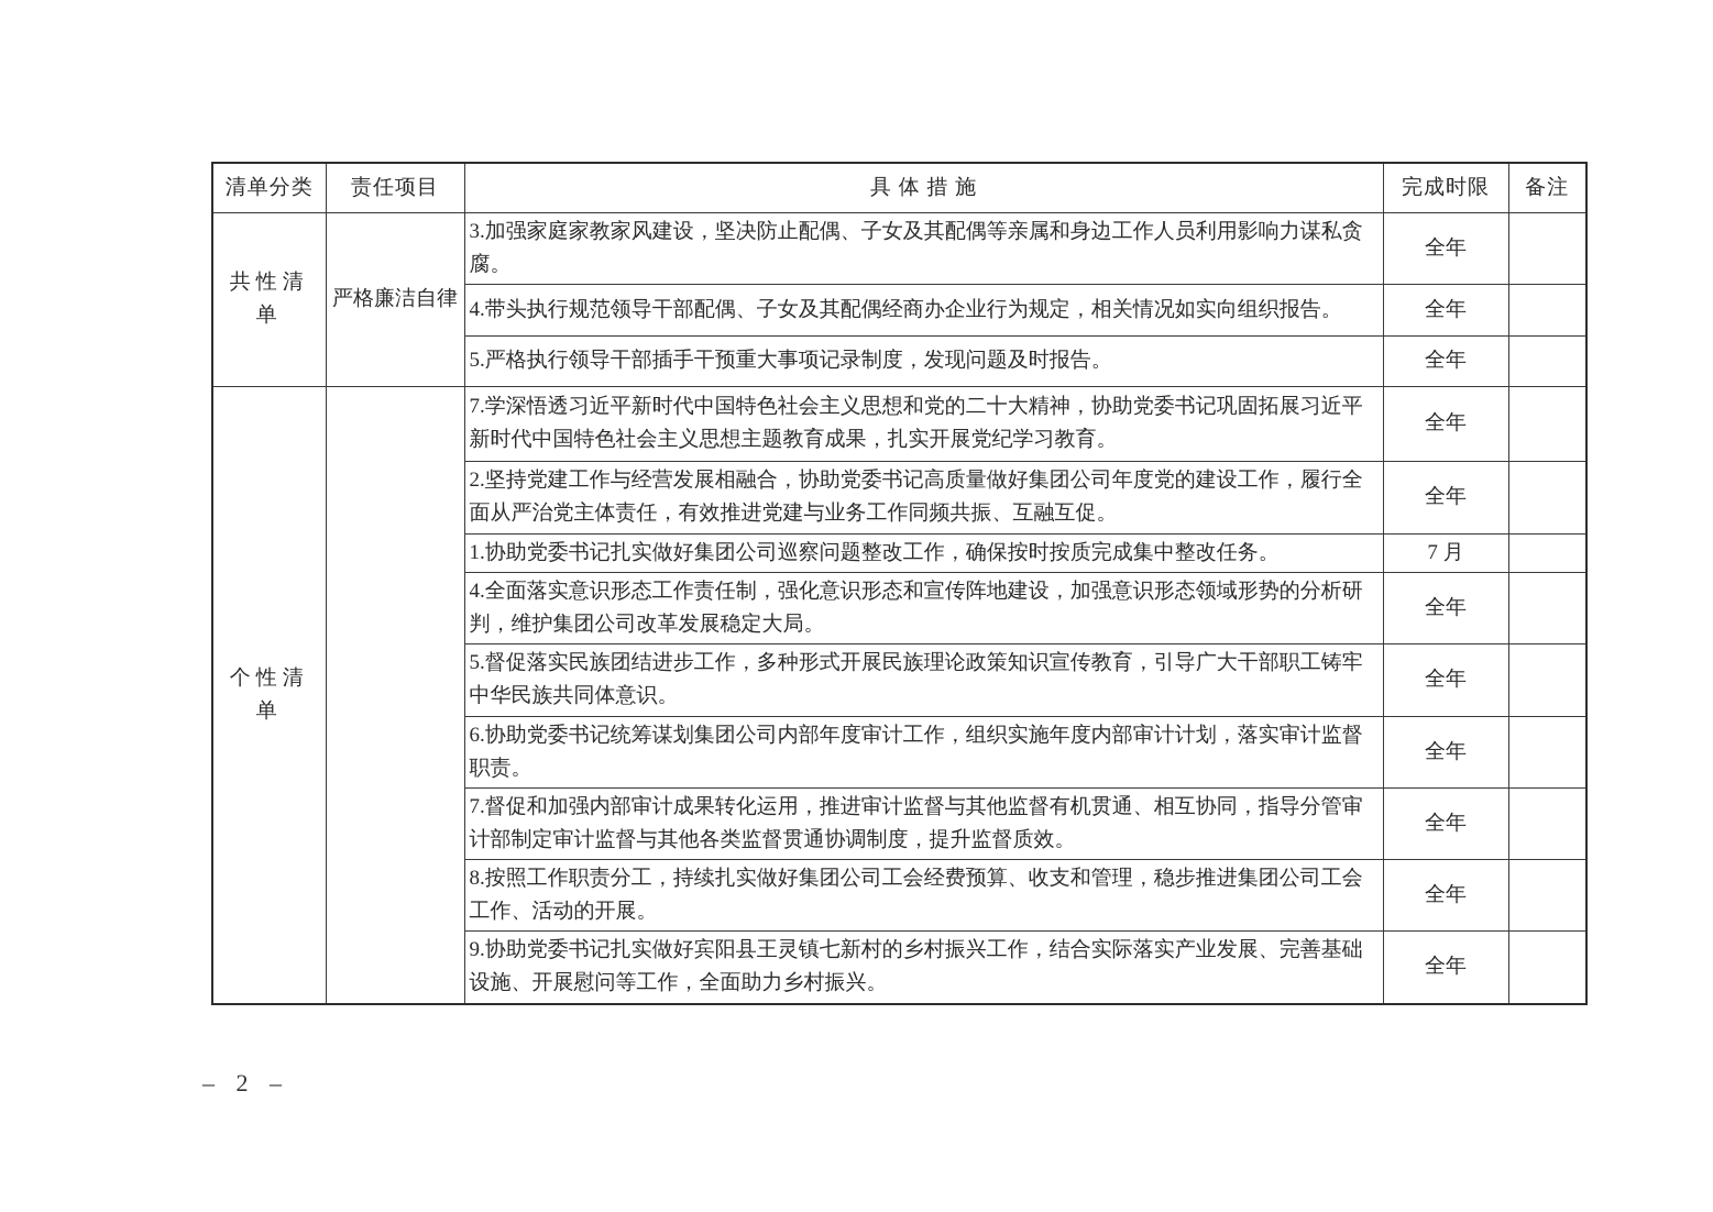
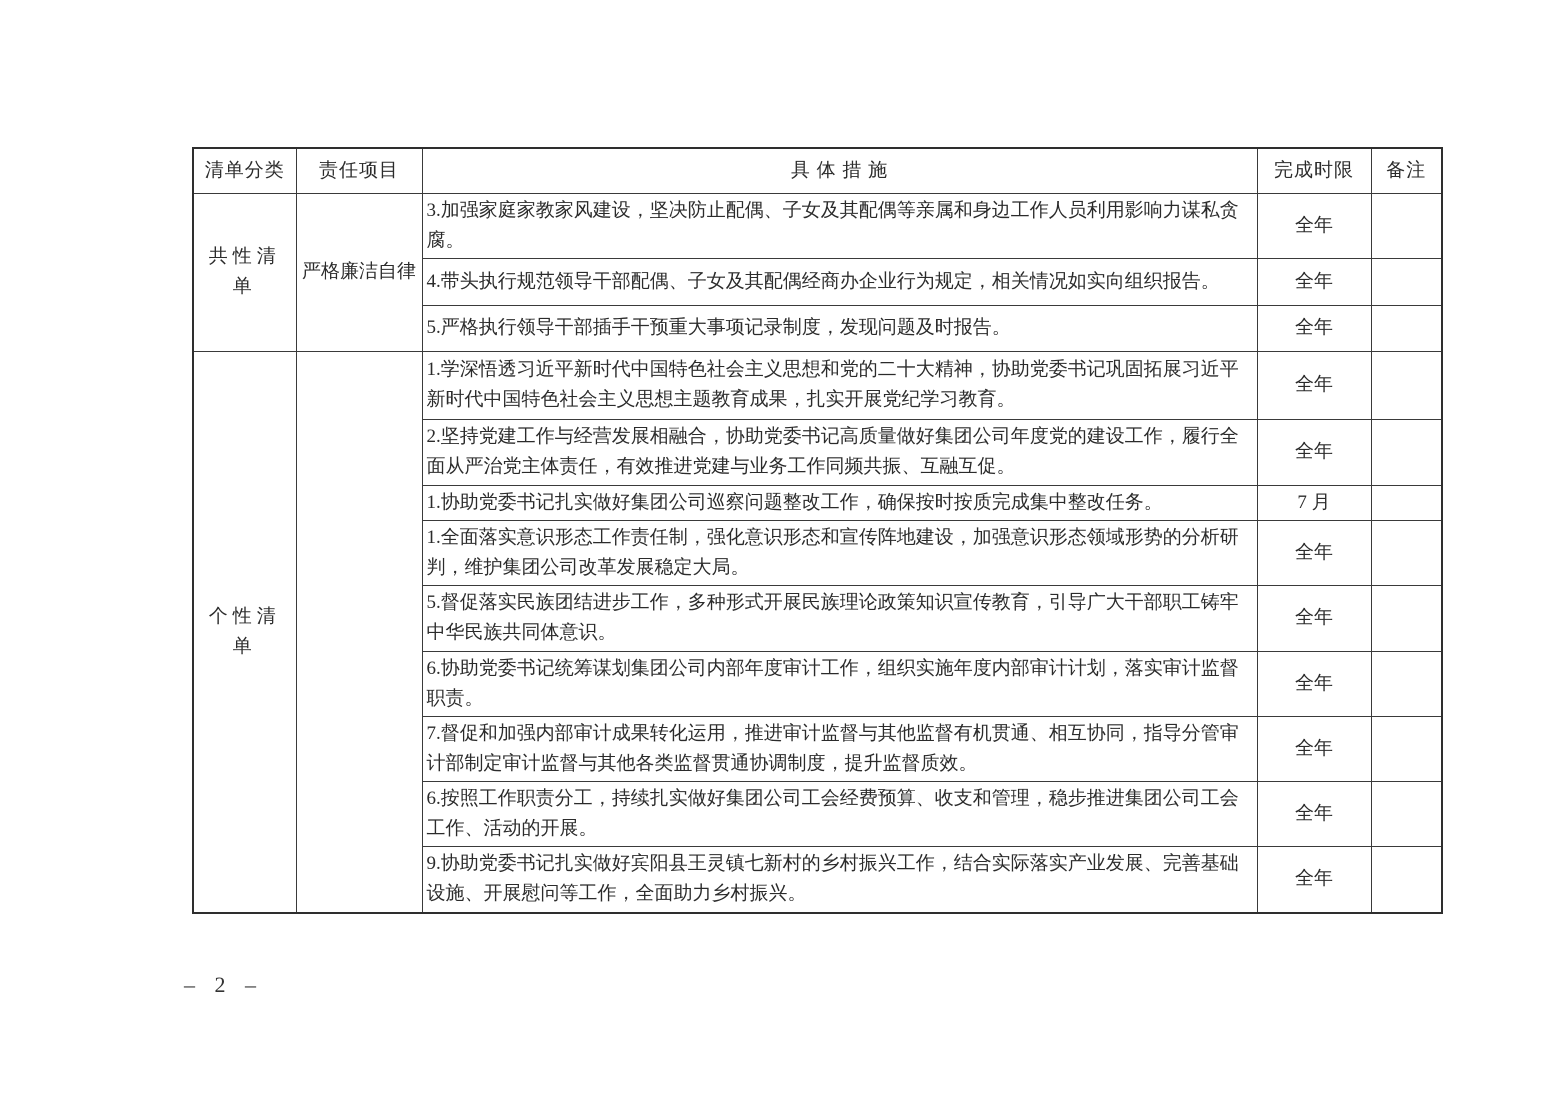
  清单分类	责任项目	具 体 措 施	完成时限	备注
  共性清单	严格廉洁自律	3.加强家庭家教家风建设，坚决防止配偶、子女及其配偶等亲属和身边工作人员利用影响力谋私贪腐。	全年
  4.带头执行规范领导干部配偶、子女及其配偶经商办企业行为规定，相关情况如实向组织报告。	全年
  5.严格执行领导干部插手干预重大事项记录制度，发现问题及时报告。	全年
- 个性清单		7.学深悟透习近平新时代中国特色社会主义思想和党的二十大精神，协助党委书记巩固拓展习近平新时代中国特色社会主义思想主题教育成果，扎实开展党纪学习教育。	全年
+ 个性清单		1.学深悟透习近平新时代中国特色社会主义思想和党的二十大精神，协助党委书记巩固拓展习近平新时代中国特色社会主义思想主题教育成果，扎实开展党纪学习教育。	全年
  2.坚持党建工作与经营发展相融合，协助党委书记高质量做好集团公司年度党的建设工作，履行全面从严治党主体责任，有效推进党建与业务工作同频共振、互融互促。	全年
  1.协助党委书记扎实做好集团公司巡察问题整改工作，确保按时按质完成集中整改任务。	7 月
- 4.全面落实意识形态工作责任制，强化意识形态和宣传阵地建设，加强意识形态领域形势的分析研判，维护集团公司改革发展稳定大局。	全年
+ 1.全面落实意识形态工作责任制，强化意识形态和宣传阵地建设，加强意识形态领域形势的分析研判，维护集团公司改革发展稳定大局。	全年
  5.督促落实民族团结进步工作，多种形式开展民族理论政策知识宣传教育，引导广大干部职工铸牢中华民族共同体意识。	全年
  6.协助党委书记统筹谋划集团公司内部年度审计工作，组织实施年度内部审计计划，落实审计监督职责。	全年
  7.督促和加强内部审计成果转化运用，推进审计监督与其他监督有机贯通、相互协同，指导分管审计部制定审计监督与其他各类监督贯通协调制度，提升监督质效。	全年
- 8.按照工作职责分工，持续扎实做好集团公司工会经费预算、收支和管理，稳步推进集团公司工会工作、活动的开展。	全年
+ 6.按照工作职责分工，持续扎实做好集团公司工会经费预算、收支和管理，稳步推进集团公司工会工作、活动的开展。	全年
  9.协助党委书记扎实做好宾阳县王灵镇七新村的乡村振兴工作，结合实际落实产业发展、完善基础设施、开展慰问等工作，全面助力乡村振兴。	全年
  – 2 –
